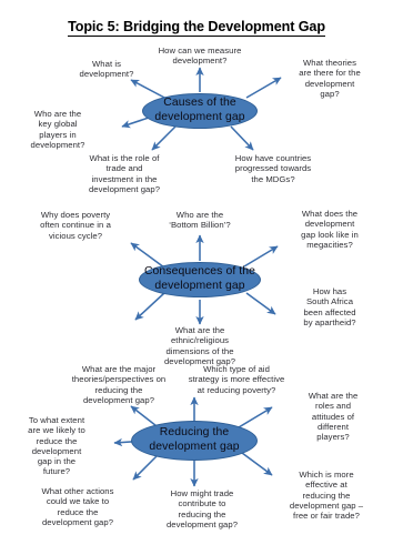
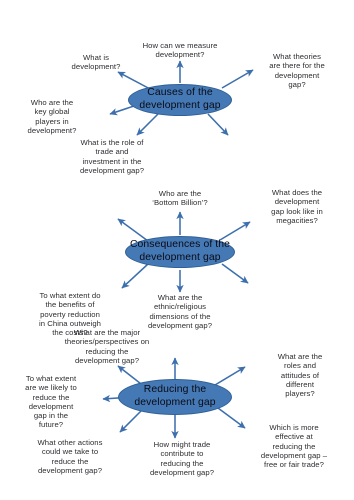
- Topic 5: Bridging the Development Gap
  Causes of the
  development gap
  What is
  development?
  How can we measure
  development?
  What theories
  are there for the
  development
  gap?
  Who are the
  key global
  players in
  development?
  What is the role of
  trade and
  investment in the
  development gap?
- How have countries
- progressed towards
- the MDGs?
  Consequences of the
  development gap
- Why does poverty
- often continue in a
- vicious cycle?
  Who are the
  ‘Bottom Billion’?
  What does the
  development
  gap look like in
  megacities?
- How has
- South Africa
- been affected
- by apartheid?
  What are the
  ethnic/religious
  dimensions of the
  development gap?
+ To what extent do
+ the benefits of
+ poverty reduction
+ in China outweigh
+ the costs?
  Reducing the
  development gap
  What are the major
  theories/perspectives on
  reducing the
  development gap?
- Which type of aid
- strategy is more effective
- at reducing poverty?
  What are the
  roles and
  attitudes of
  different
  players?
  Which is more
  effective at
  reducing the
  development gap –
  free or fair trade?
  How might trade
  contribute to
  reducing the
  development gap?
  What other actions
  could we take to
  reduce the
  development gap?
  To what extent
  are we likely to
  reduce the
  development
  gap in the
  future?
